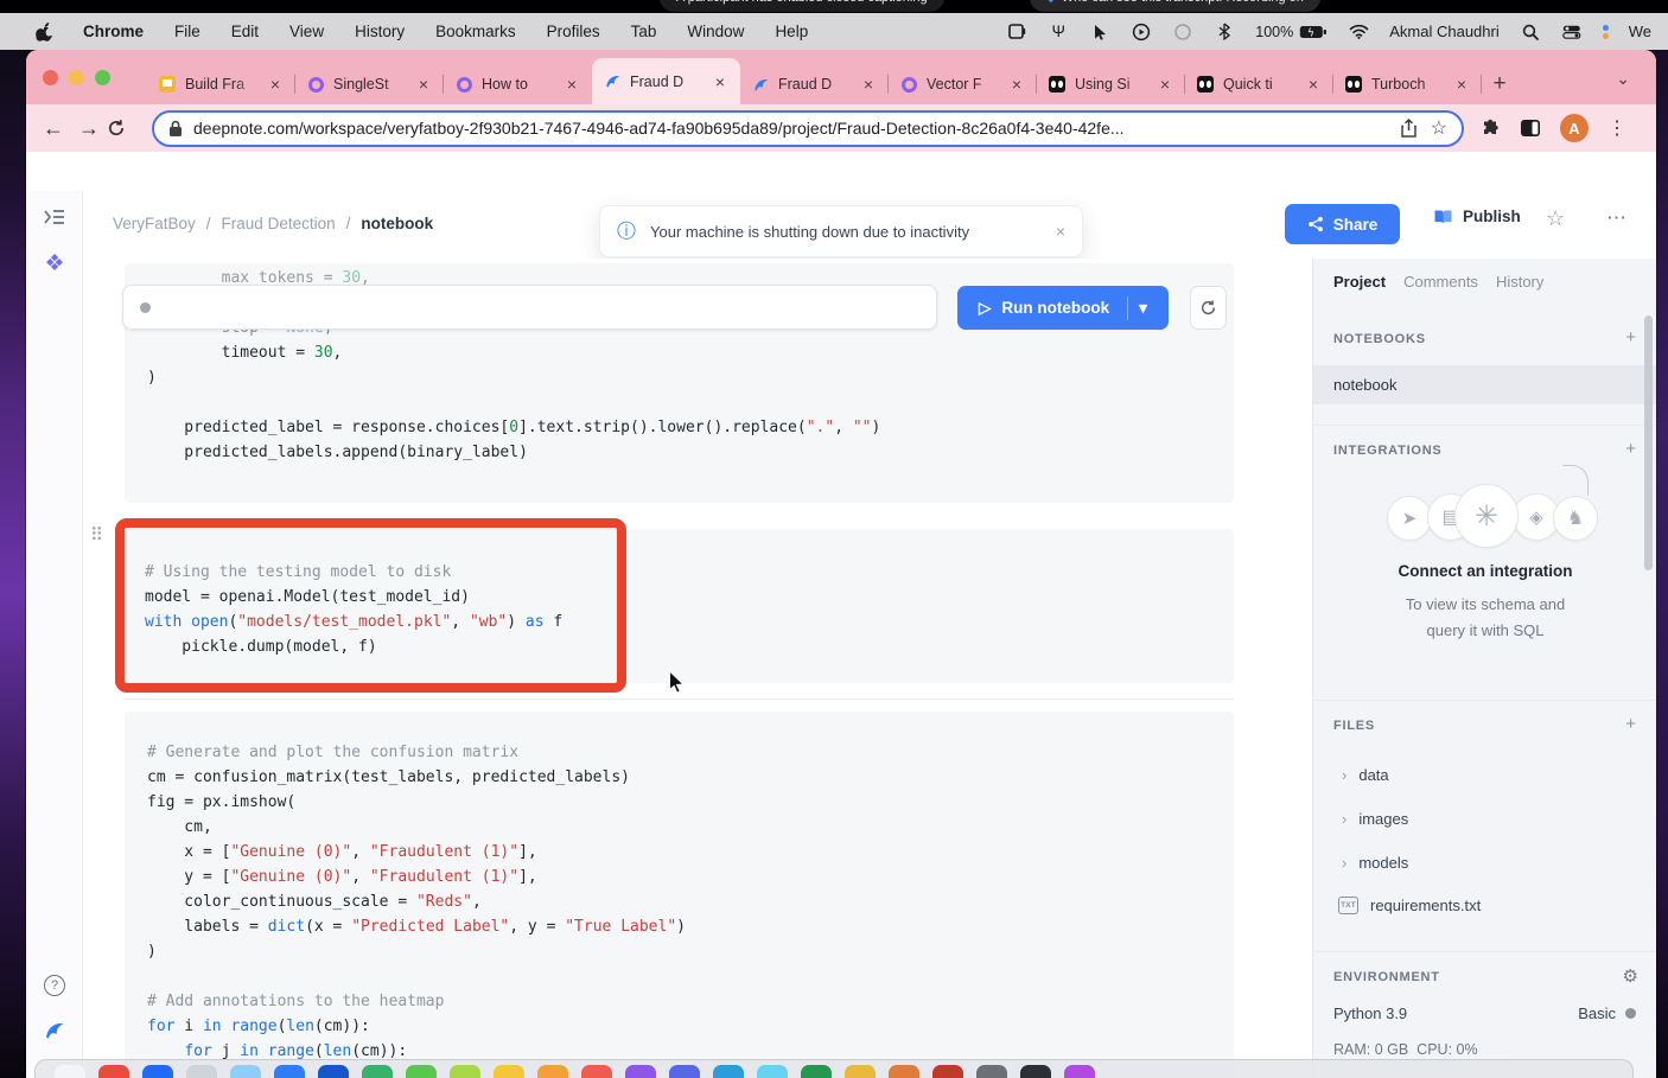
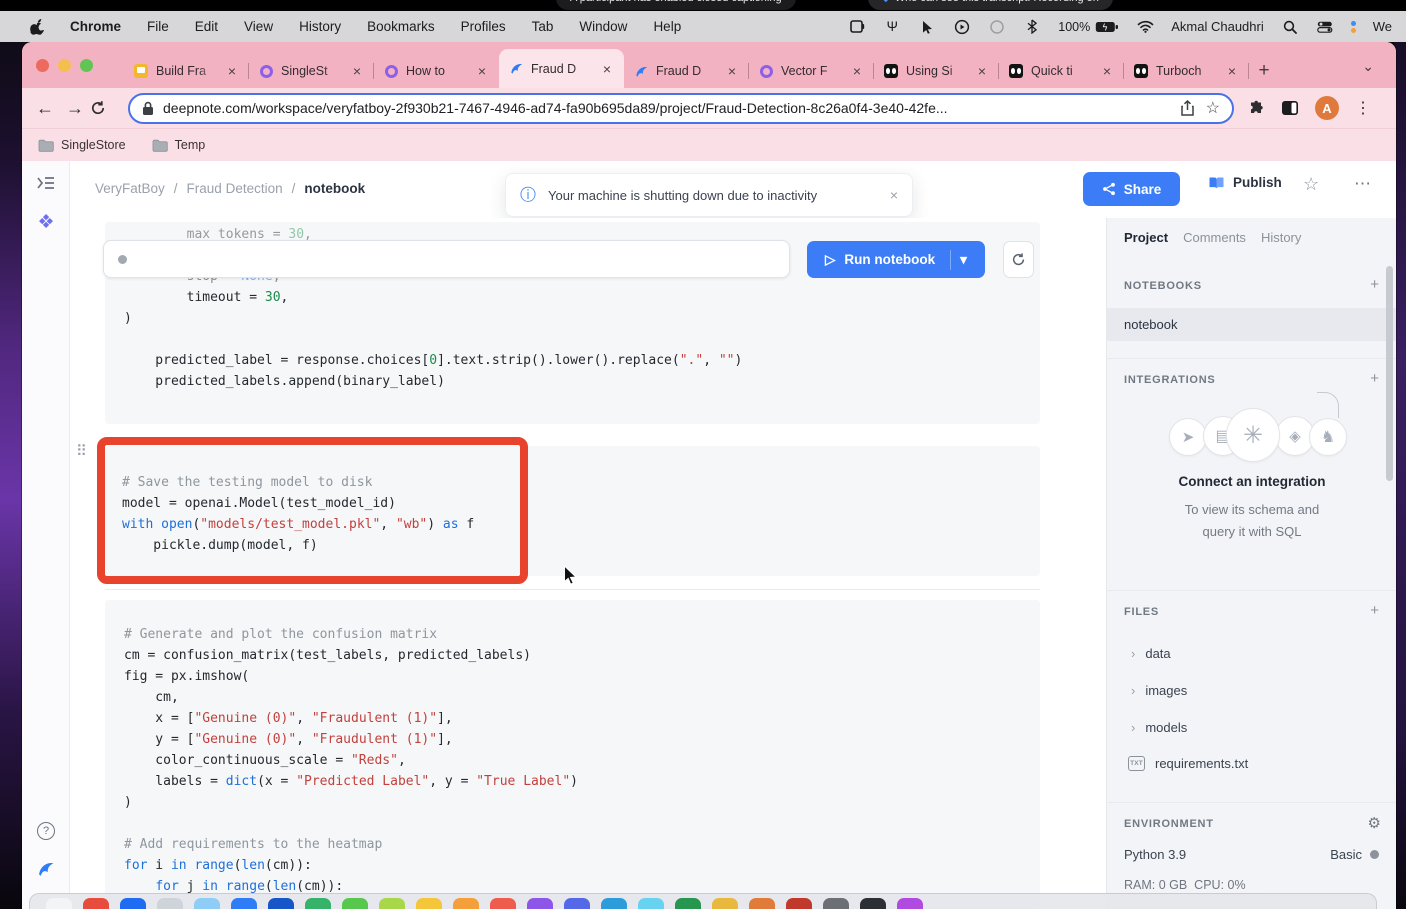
  Chrome
  File
  Edit
  View
  History
  Bookmarks
  Profiles
  Tab
  Window
  Help
  Ψ
  100%
  ϟ
  Akmal Chaudhri
  We
  Build Fra
  ×
  SingleSt
  ×
  How to
  ×
  Fraud D
  ×
  Fraud D
  ×
  Vector F
  ×
  Using Si
  ×
  Quick ti
  ×
  Turboch
  ×
  +
  ⌄
  ←
  →
  deepnote.com/workspace/veryfatboy-2f930b21-7467-4946-ad74-fa90b695da89/project/Fraud-Detection-8c26a0f4-3e40-42fe...
  ☆
  A
  ⋮
+ SingleStore
+ Temp
  ❖
  ?
  VeryFatBoy
  /
  Fraud Detection
  /
  notebook
  ⓘ
  Your machine is shutting down due to inactivity
  ×
  Share
  Publish
  ☆
  ⋯
  max_tokens = 30,
  timeout = 30,
  )
  predicted_label = response.choices[0].text.strip().lower().replace(".", "")
  predicted_labels.append(binary_label)
  ▷
  Run notebook
  ▾
  ⠿
- # Using the testing model to disk
+ # Save the testing model to disk
  model = openai.Model(test_model_id)
  with open("models/test_model.pkl", "wb") as f
  pickle.dump(model, f)
  # Generate and plot the confusion matrix
  cm = confusion_matrix(test_labels, predicted_labels)
  fig = px.imshow(
  cm,
  x = ["Genuine (0)", "Fraudulent (1)"],
  y = ["Genuine (0)", "Fraudulent (1)"],
  color_continuous_scale = "Reds",
  labels = dict(x = "Predicted Label", y = "True Label")
  )
- # Add annotations to the heatmap
+ # Add requirements to the heatmap
  for i in range(len(cm)):
  for j in range(len(cm)):
  Project
  Comments
  History
  NOTEBOOKS
  +
  notebook
  INTEGRATIONS
  +
  ➤
  ▤
  ✳
  ◈
  ♞
  Connect an integration
  To view its schema and
  query it with SQL
  FILES
  +
  ›
  data
  ›
  images
  ›
  models
  requirements.txt
  ENVIRONMENT
  ⚙
  Python 3.9
  Basic
  RAM: 0 GB CPU: 0%
